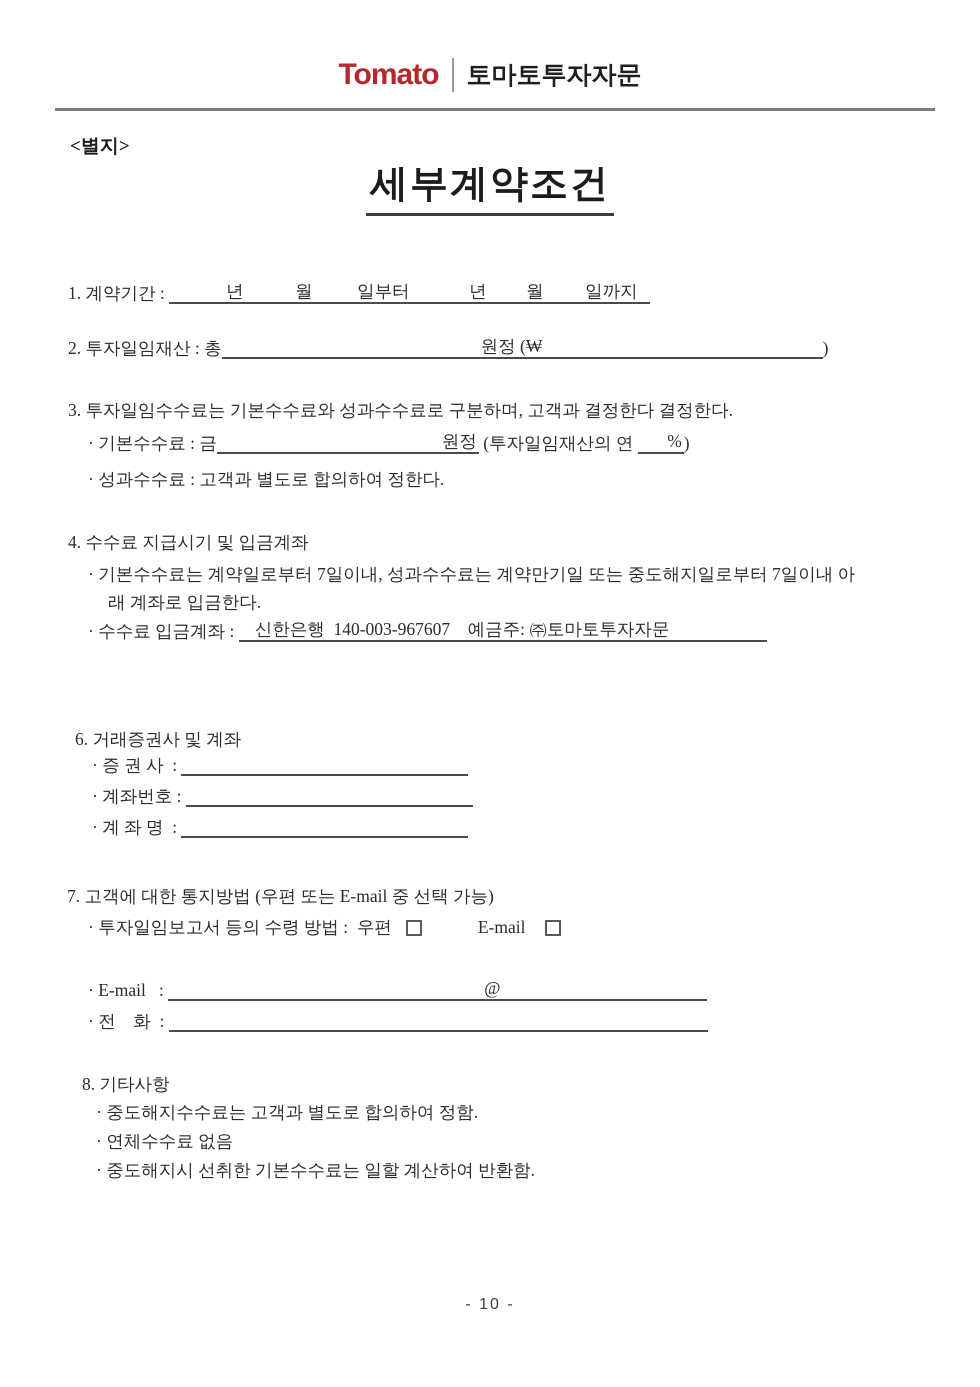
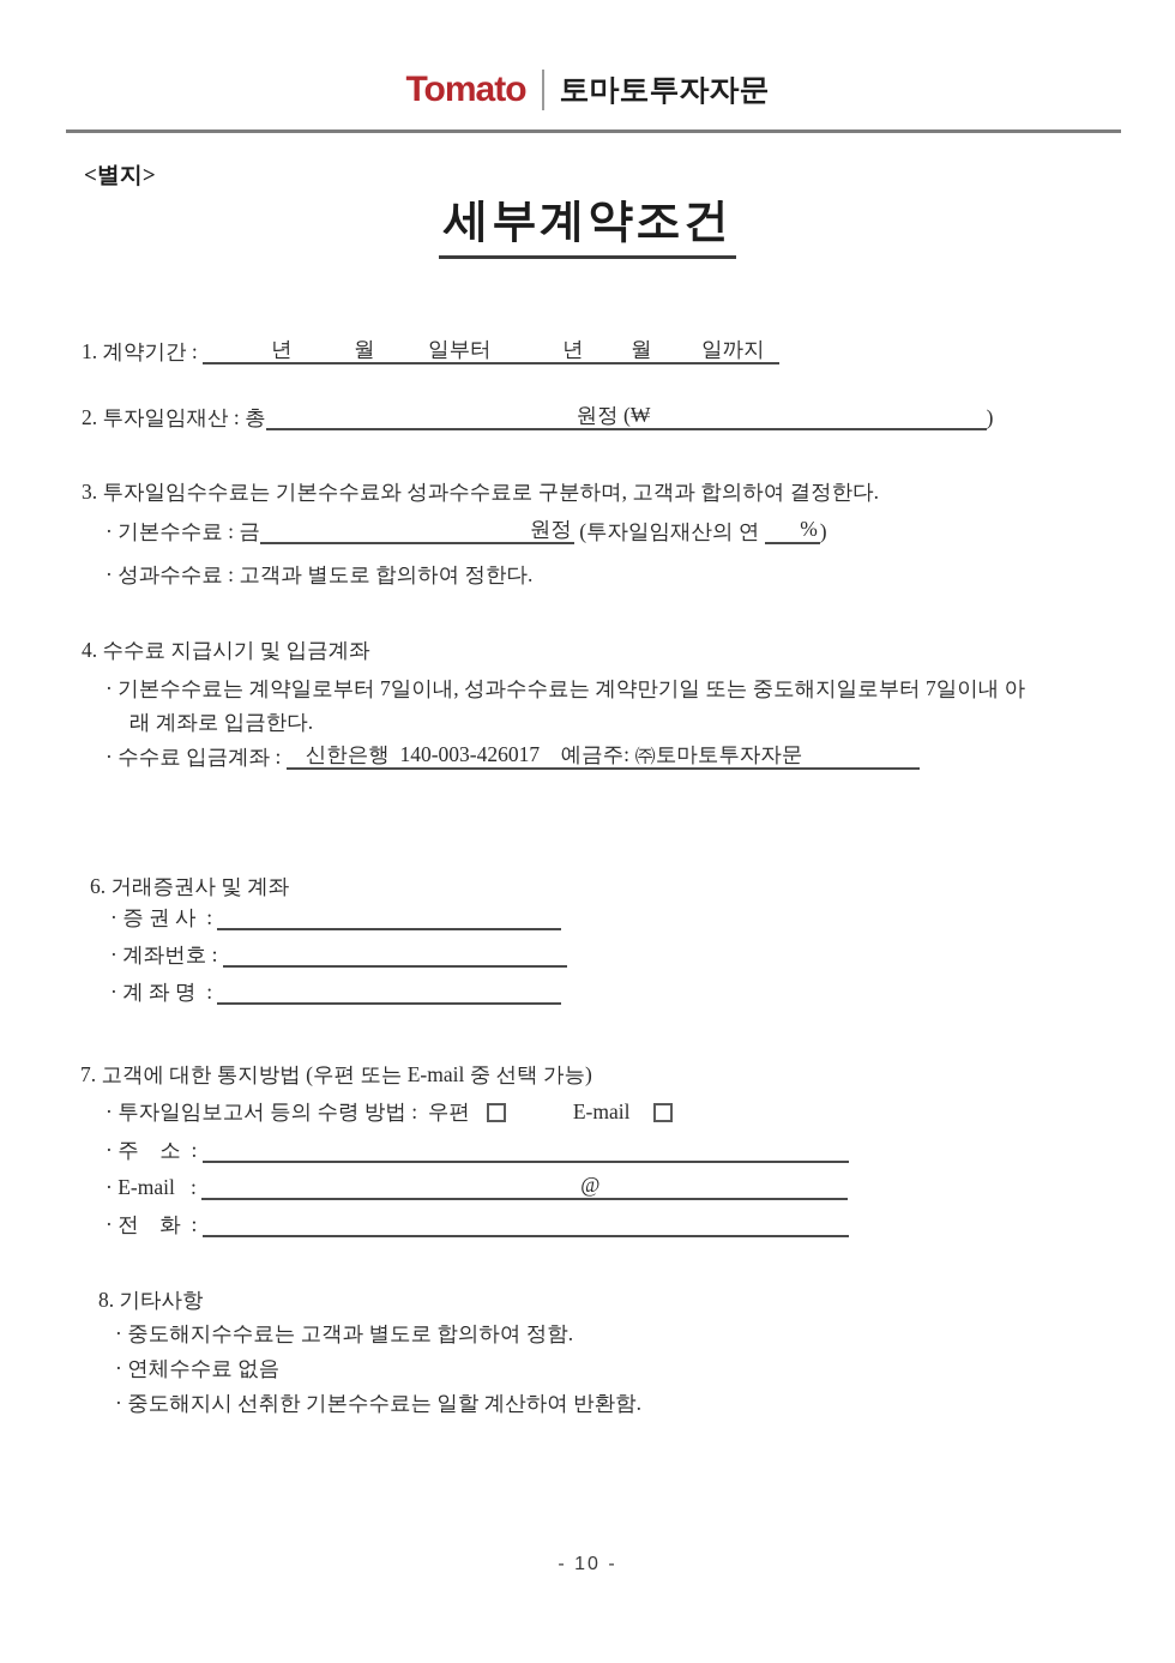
  Tomato
  토마토투자자문
  <별지>
  세부계약조건
  1. 계약기간 :
  년
  월
  일부터
  년
  월
  일까지
  2. 투자일임재산 :
  총
  원정 (₩
  )
- 3. 투자일임수수료는 기본수수료와 성과수수료로 구분하며, 고객과 결정한다 결정한다.
+ 3. 투자일임수수료는 기본수수료와 성과수수료로 구분하며, 고객과 합의하여 결정한다.
  · 기본수수료 : 금
  원정
  (투자일임재산의 연
  %
  )
  · 성과수수료 : 고객과 별도로 합의하여 정한다.
  4. 수수료 지급시기 및 입금계좌
  · 기본수수료는 계약일로부터 7일이내, 성과수수료는 계약만기일 또는 중도해지일로부터 7일이내 아
  래 계좌로 입금한다.
  · 수수료 입금계좌 :
- 신한은행 140-003-967607 예금주: ㈜토마토투자자문
+ 신한은행 140-003-426017 예금주: ㈜토마토투자자문
  6. 거래증권사 및 계좌
  · 증 권 사 :
  · 계좌번호 :
  · 계 좌 명 :
  7. 고객에 대한 통지방법 (우편 또는 E-mail 중 선택 가능)
  · 투자일임보고서 등의 수령 방법 :
  우편
  E-mail
+ · 주 소 :
  · E-mail :
  @
  · 전 화 :
  8. 기타사항
  · 중도해지수수료는 고객과 별도로 합의하여 정함.
  · 연체수수료 없음
  · 중도해지시 선취한 기본수수료는 일할 계산하여 반환함.
  - 10 -
